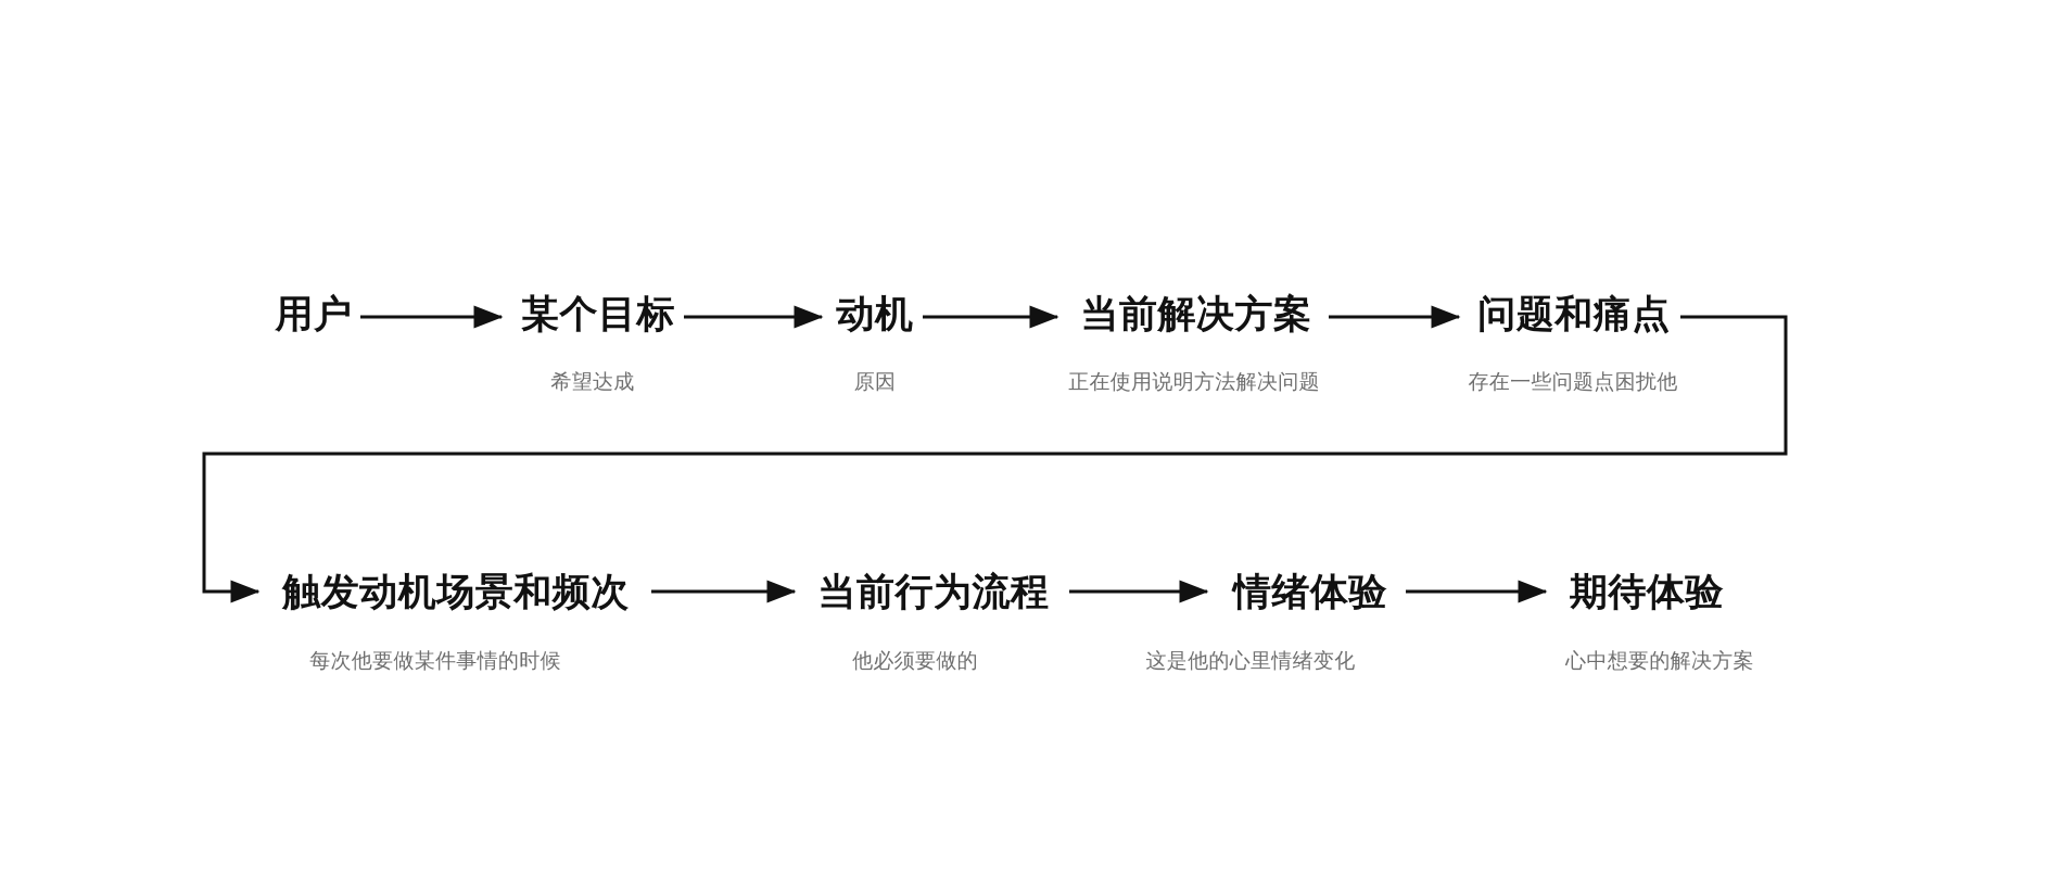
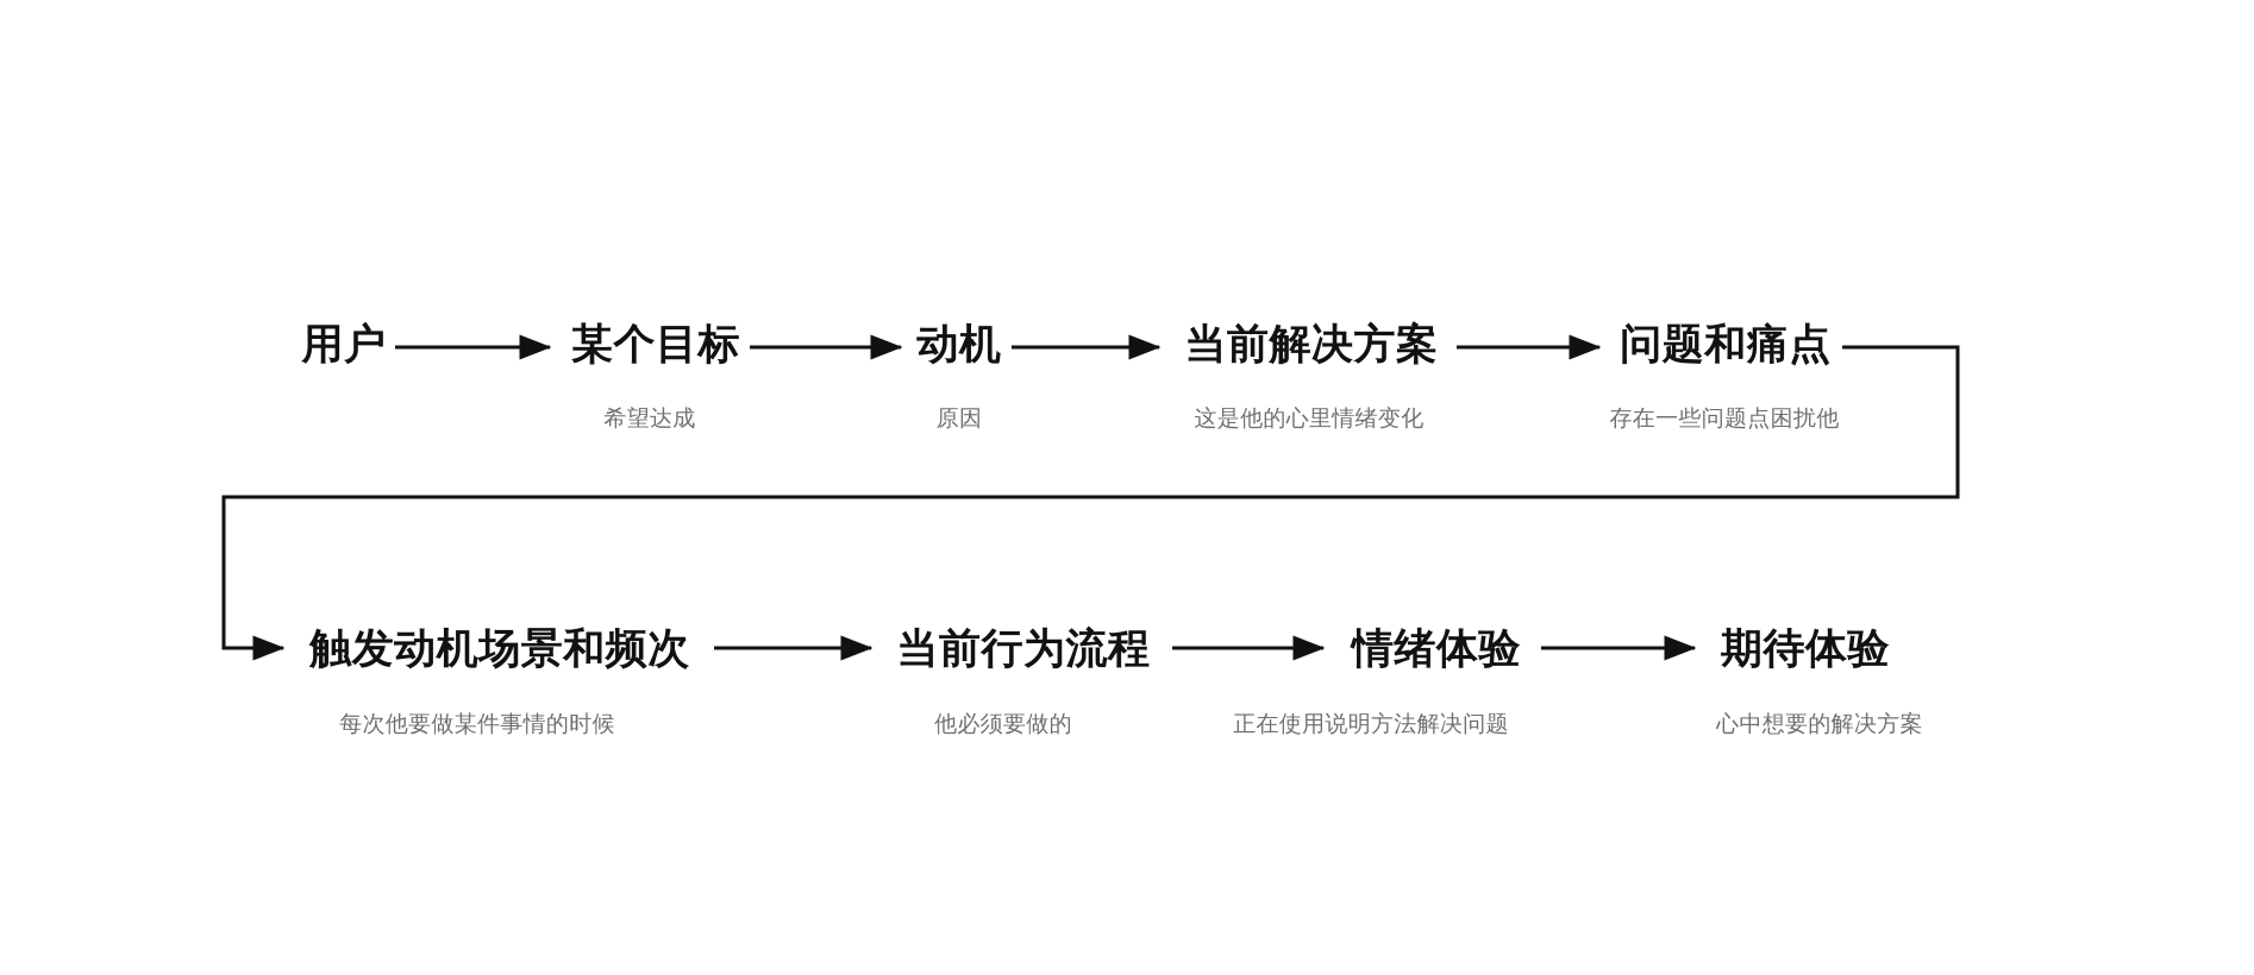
  用户
  某个目标
  希望达成
  动机
  原因
  当前解决方案
- 正在使用说明方法解决问题
+ 这是他的心里情绪变化
  问题和痛点
  存在一些问题点困扰他
  触发动机场景和频次
  每次他要做某件事情的时候
  当前行为流程
  他必须要做的
  情绪体验
- 这是他的心里情绪变化
+ 正在使用说明方法解决问题
  期待体验
  心中想要的解决方案
